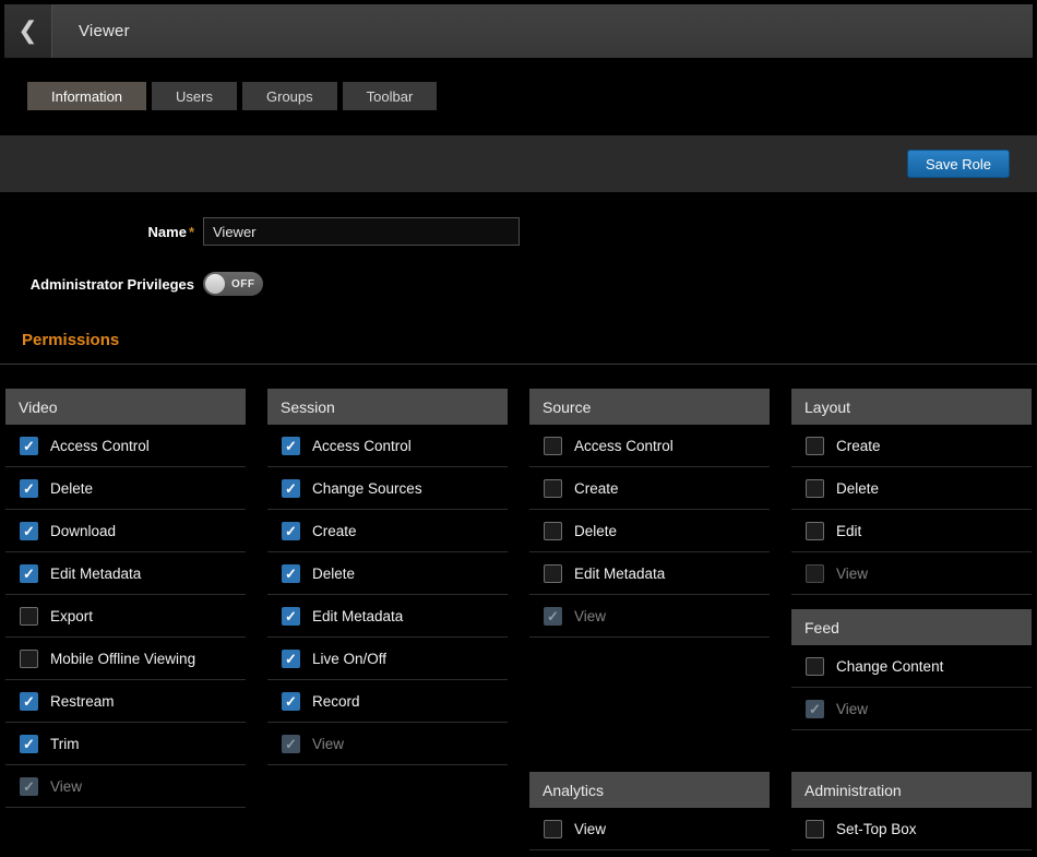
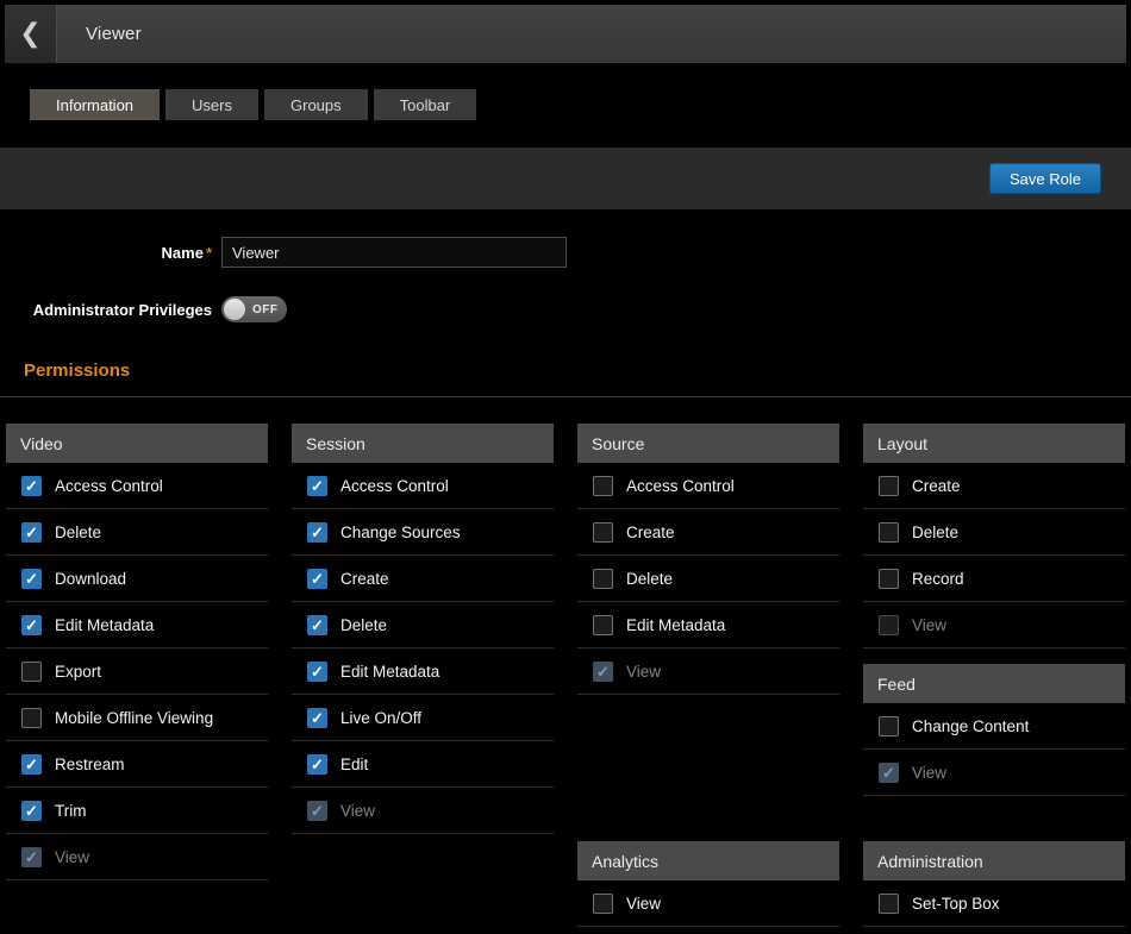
  ❮
  Viewer
  Information
  Users
  Groups
  Toolbar
  Save Role
  Name *
  Viewer
  Administrator Privileges
  OFF
  Permissions
  Video
  Access Control
  Delete
  Download
  Edit Metadata
  Export
  Mobile Offline Viewing
  Restream
  Trim
  View
  Session
  Access Control
  Change Sources
  Create
  Delete
  Edit Metadata
  Live On/Off
- Record
+ Edit
  View
  Source
  Access Control
  Create
  Delete
  Edit Metadata
  View
  Analytics
  View
  Layout
  Create
  Delete
- Edit
+ Record
  View
  Feed
  Change Content
  View
  Administration
  Set-Top Box
